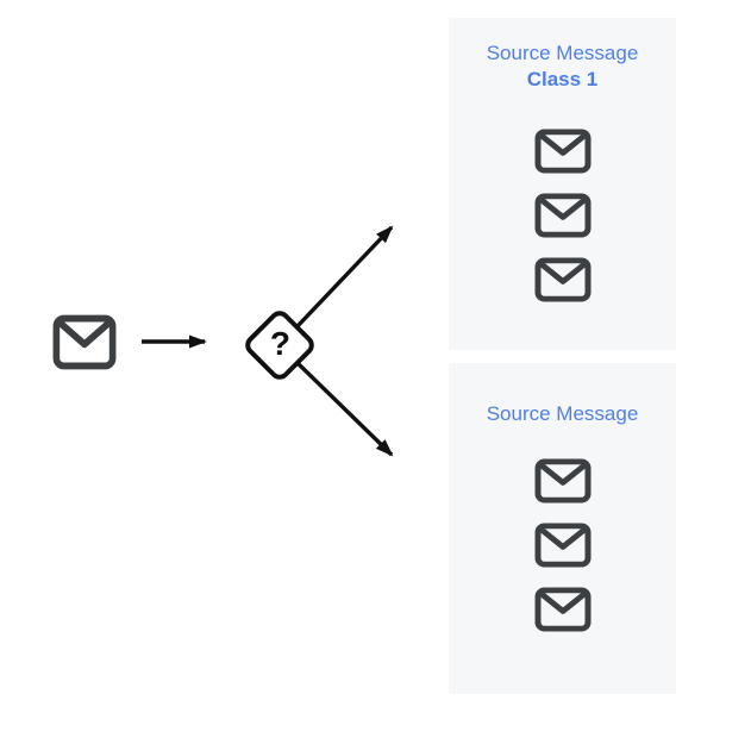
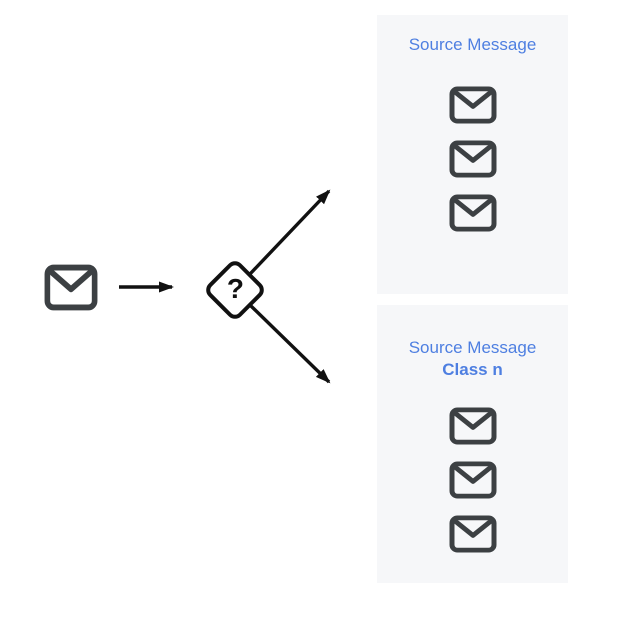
  Source Message
- Class 1
  Source Message
+ Class n
